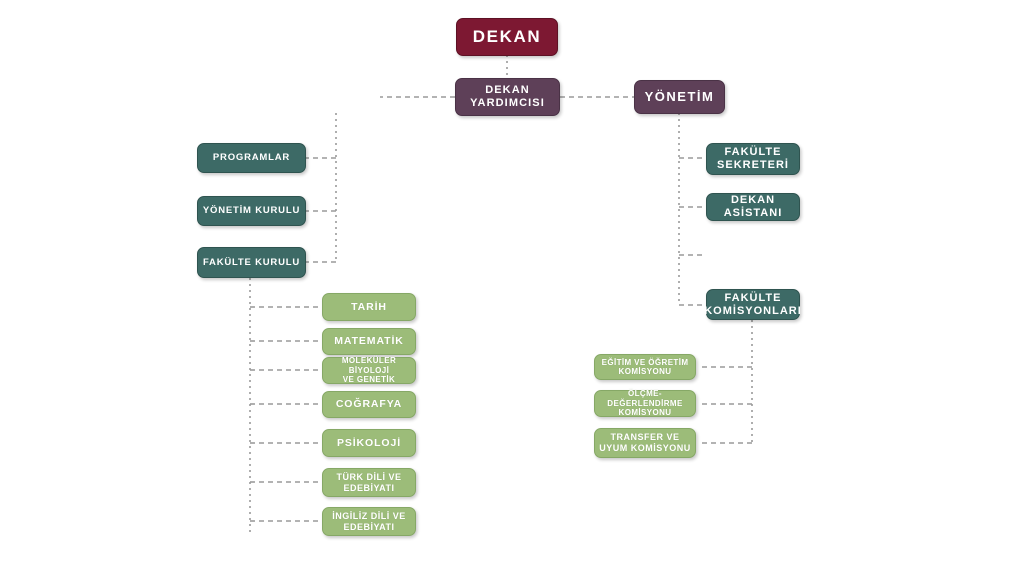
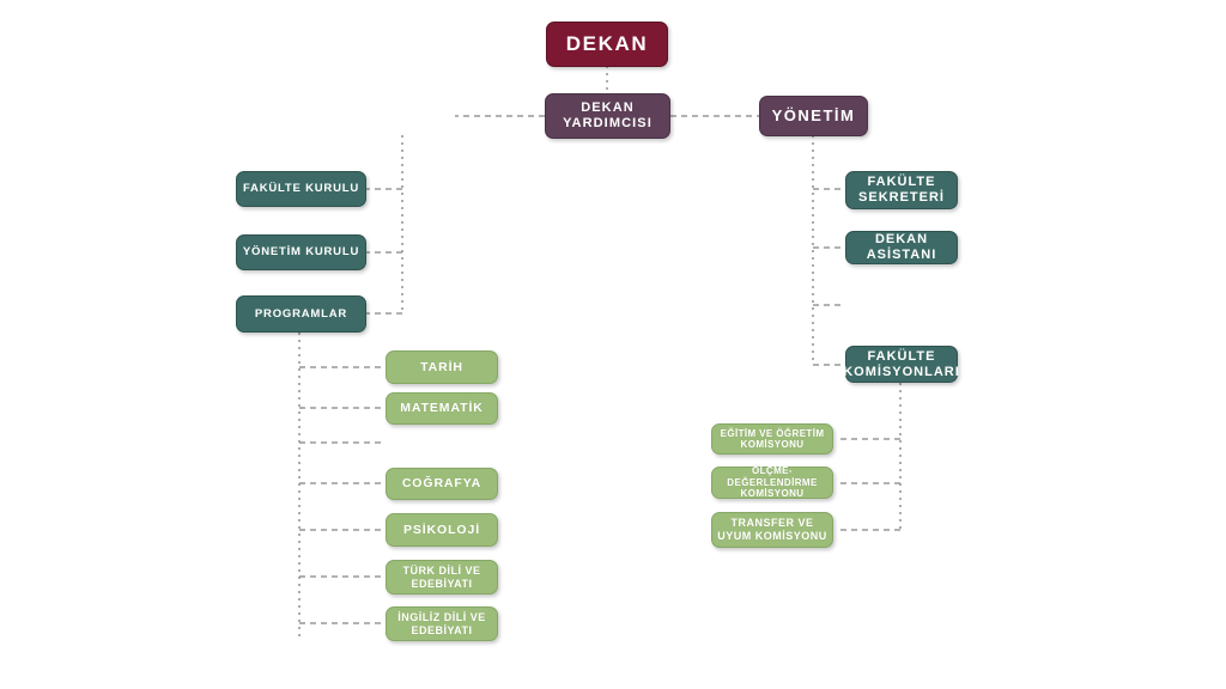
  DEKAN
  DEKAN
  YARDIMCISI
  YÖNETİM
- PROGRAMLAR
+ FAKÜLTE KURULU
  YÖNETİM KURULU
- FAKÜLTE KURULU
+ PROGRAMLAR
  TARİH
  MATEMATİK
- MOLEKÜLER BİYOLOJİ
- VE GENETİK
  COĞRAFYA
  PSİKOLOJİ
  TÜRK DİLİ VE
  EDEBİYATI
  İNGİLİZ DİLİ VE
  EDEBİYATI
  FAKÜLTE
  SEKRETERİ
  DEKAN ASİSTANI
  FAKÜLTE
  KOMİSYONLARI
  EĞİTİM VE ÖĞRETİM
  KOMİSYONU
  ÖLÇME-DEĞERLENDİRME
  KOMİSYONU
  TRANSFER VE
  UYUM KOMİSYONU
